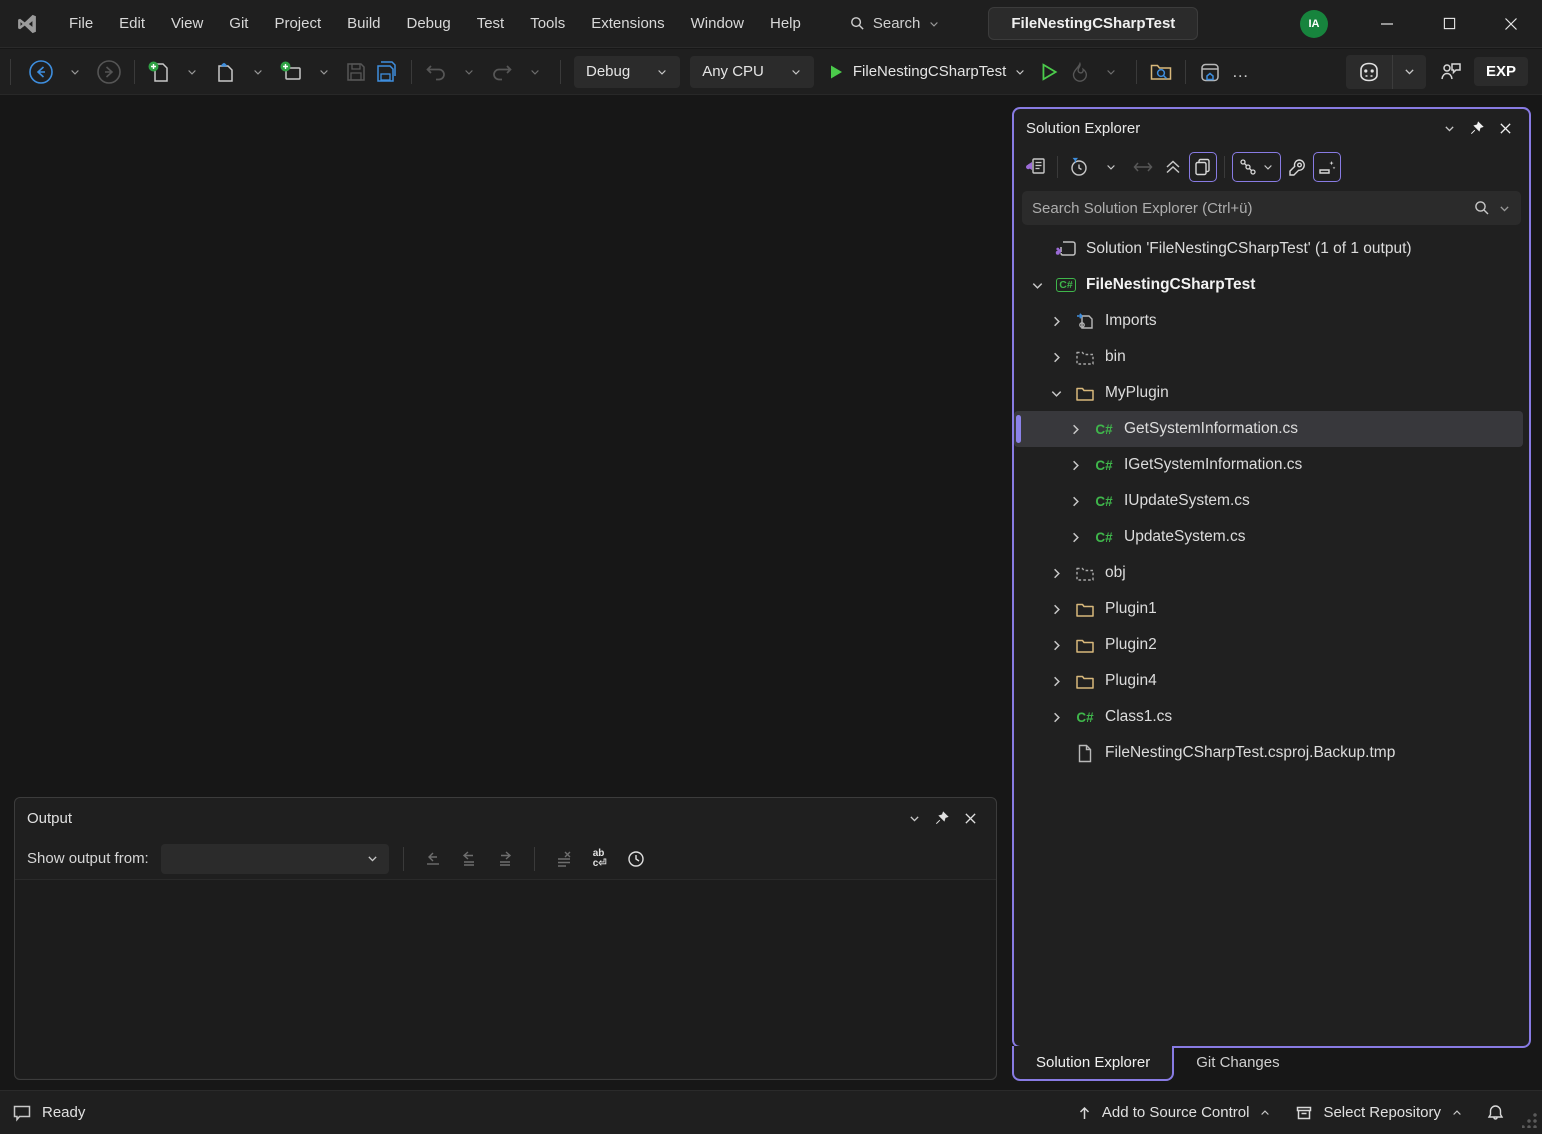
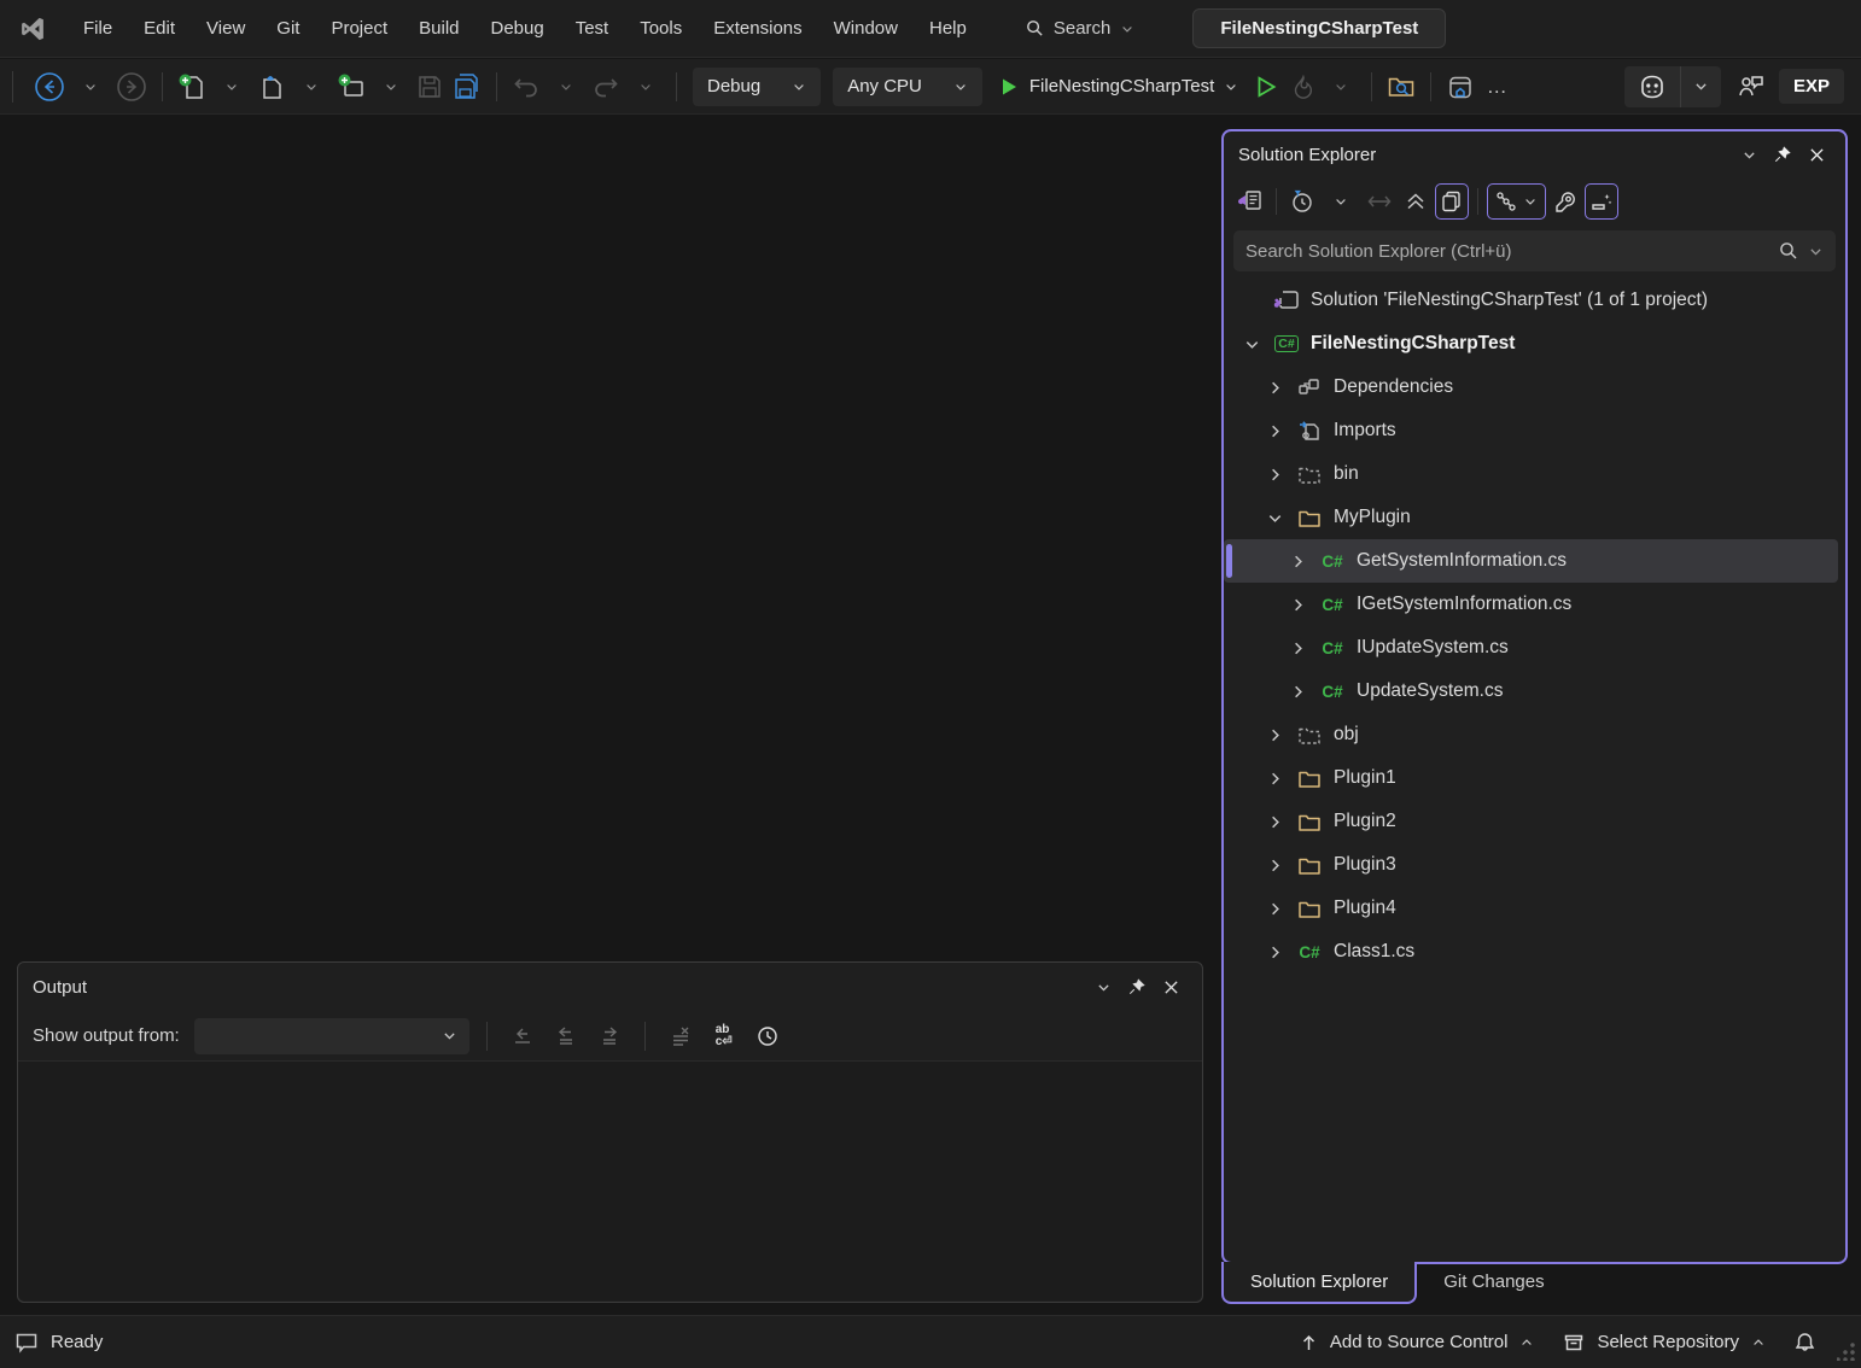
  File
  Edit
  View
  Git
  Project
  Build
  Debug
  Test
  Tools
  Extensions
  Window
  Help
  Search
  FileNestingCSharpTest
- IA
  Debug
  Any CPU
  FileNestingCSharpTest
  …
  EXP
  Output
  Show output from:
  ab
  c⏎
  Solution Explorer
  Search Solution Explorer (Ctrl+ü)
- Solution 'FileNestingCSharpTest' (1 of 1 output)
+ Solution 'FileNestingCSharpTest' (1 of 1 project)
  C#
  FileNestingCSharpTest
+ Dependencies
  Imports
  bin
  MyPlugin
  C#
  GetSystemInformation.cs
  C#
  IGetSystemInformation.cs
  C#
  IUpdateSystem.cs
  C#
  UpdateSystem.cs
  obj
  Plugin1
  Plugin2
+ Plugin3
  Plugin4
  C#
  Class1.cs
- FileNestingCSharpTest.csproj.Backup.tmp
  Solution Explorer
  Git Changes
  Ready
  Add to Source Control
  Select Repository
